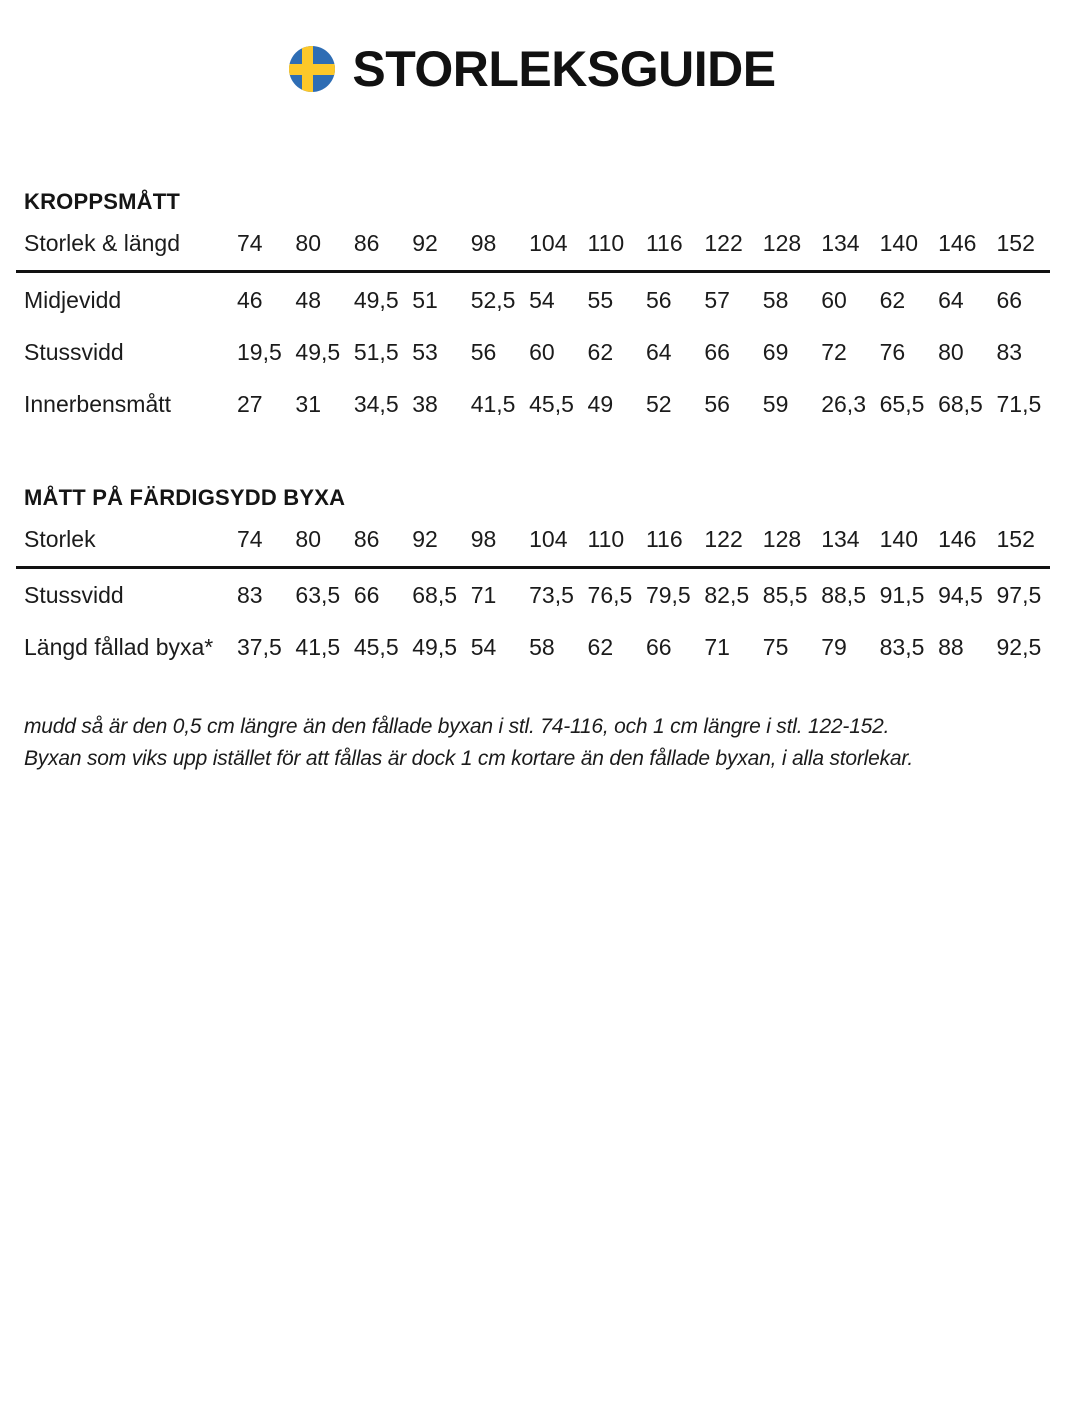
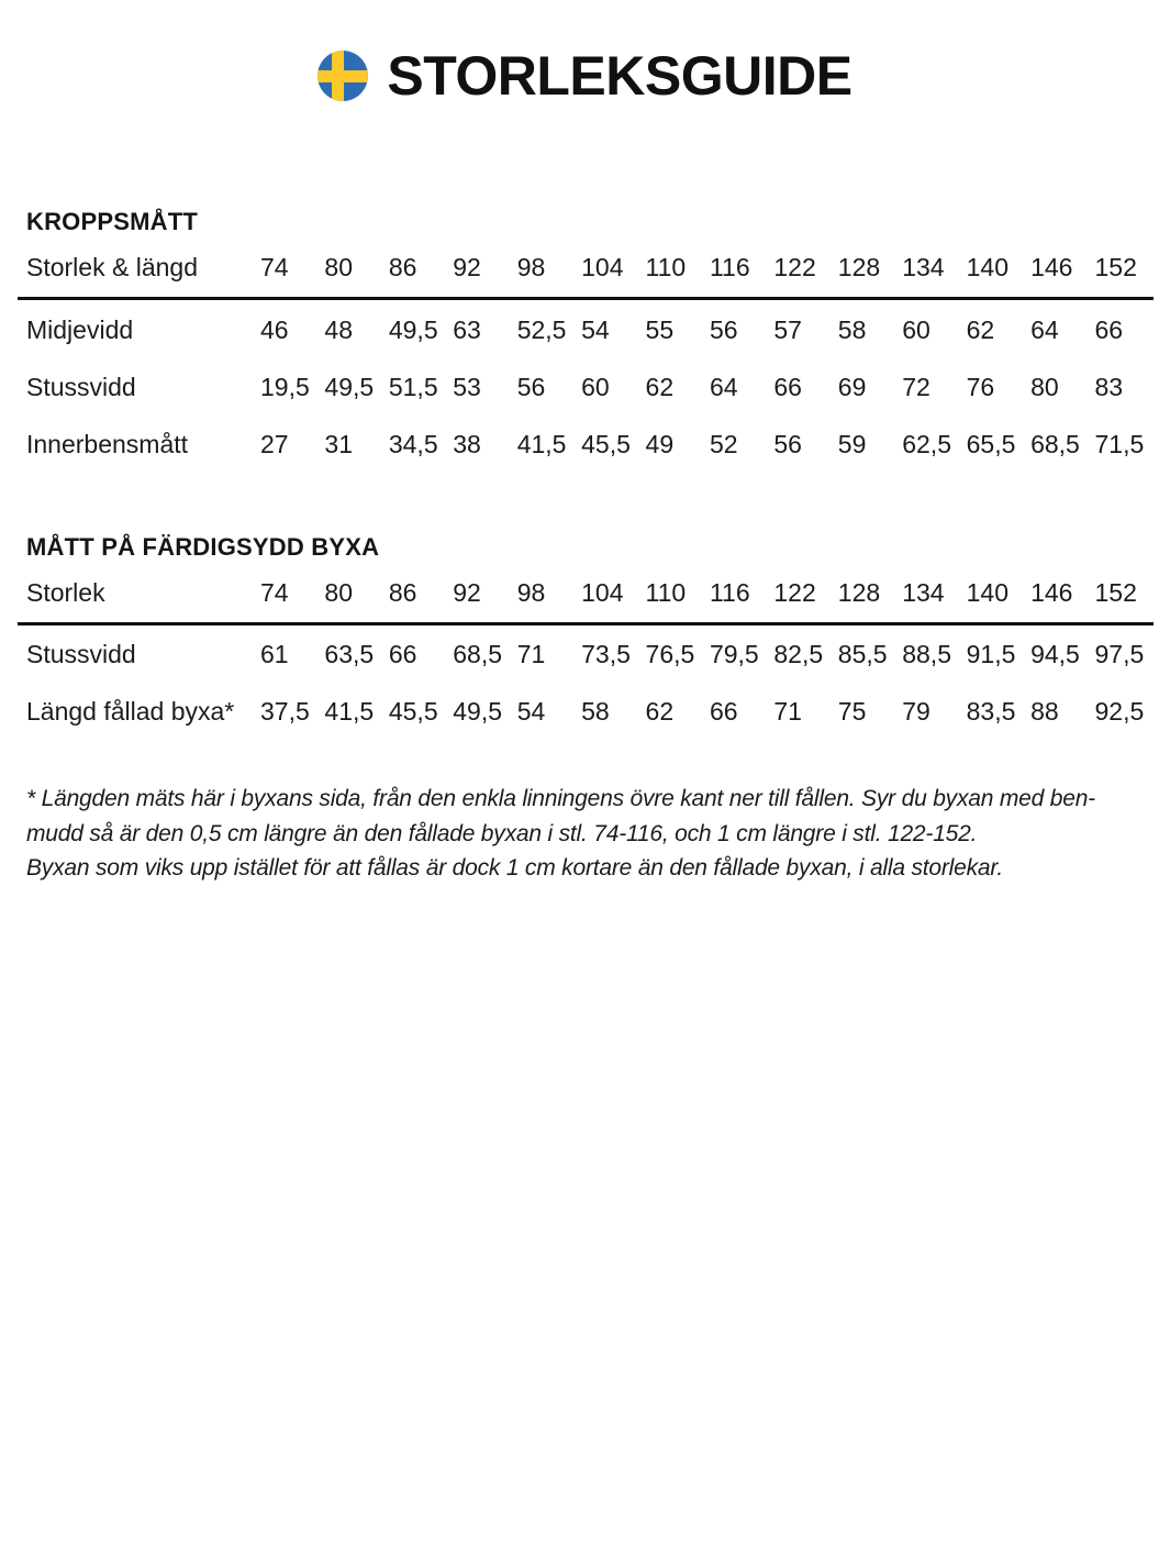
  STORLEKSGUIDE
  KROPPSMÅTT
  Storlek & längd	74	80	86	92	98	104	110	116	122	128	134	140	146	152
- Midjevidd	46	48	49,5	51	52,5	54	55	56	57	58	60	62	64	66
+ Midjevidd	46	48	49,5	63	52,5	54	55	56	57	58	60	62	64	66
  Stussvidd	19,5	49,5	51,5	53	56	60	62	64	66	69	72	76	80	83
- Innerbensmått	27	31	34,5	38	41,5	45,5	49	52	56	59	26,3	65,5	68,5	71,5
+ Innerbensmått	27	31	34,5	38	41,5	45,5	49	52	56	59	62,5	65,5	68,5	71,5
  MÅTT PÅ FÄRDIGSYDD BYXA
  Storlek	74	80	86	92	98	104	110	116	122	128	134	140	146	152
- Stussvidd	83	63,5	66	68,5	71	73,5	76,5	79,5	82,5	85,5	88,5	91,5	94,5	97,5
+ Stussvidd	61	63,5	66	68,5	71	73,5	76,5	79,5	82,5	85,5	88,5	91,5	94,5	97,5
  Längd fållad byxa*	37,5	41,5	45,5	49,5	54	58	62	66	71	75	79	83,5	88	92,5
+ * Längden mäts här i byxans sida, från den enkla linningens övre kant ner till fållen. Syr du byxan med ben-
  mudd så är den 0,5 cm längre än den fållade byxan i stl. 74-116, och 1 cm längre i stl. 122-152.
  Byxan som viks upp istället för att fållas är dock 1 cm kortare än den fållade byxan, i alla storlekar.
